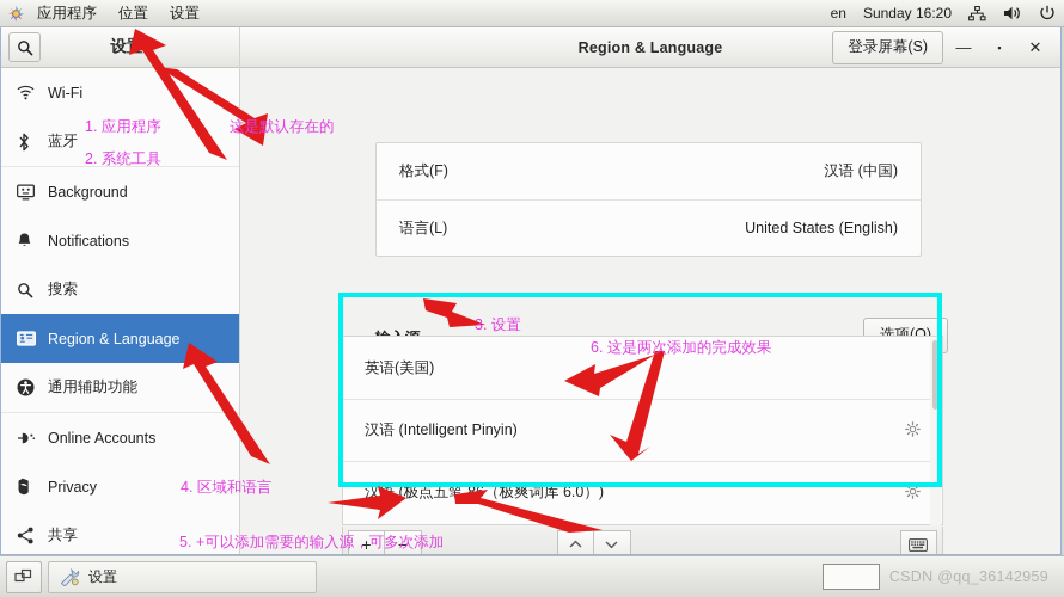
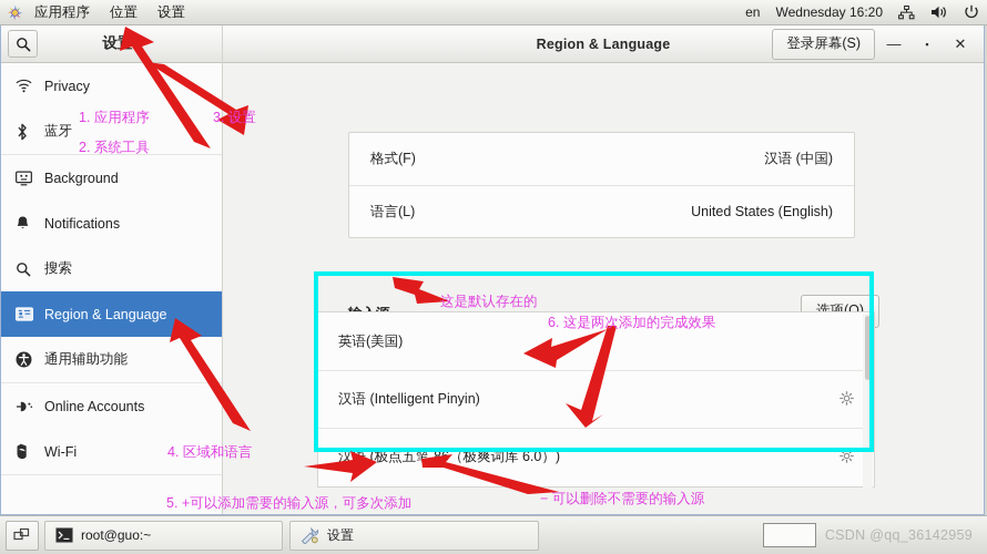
  应用程序
  位置
  设置
  en
- Sunday 16:20
+ Wednesday 16:20
  Region & Language
  登录屏幕(S)
  —
  ▪
  ✕
- Wi-Fi
+ Privacy
  蓝牙
  Background
  Notifications
  搜索
  Region & Language
  通用辅助功能
  Online Accounts
- Privacy
+ Wi-Fi
- 共享
  格式(F)
  汉语 (中国)
  语言(L)
  United States (English)
  选项(O)
  英语(美国)
  汉语 (Intelligent Pinyin)
  汉 (极点五笔（极爽词库 6.0）)
- +
- −
  1. 应用程序
  2. 系统工具
- 这是默认存在的
+ 3. 设置
  4. 区域和语言
  5. +可以添加需要的输入源，可多次添加
  6. 这是两次添加的完成效果
- 3. 设置
+ 这是默认存在的
+ − 可以删除不需要的输入源
+ root@guo:~
  设置
  CSDN @qq_36142959
